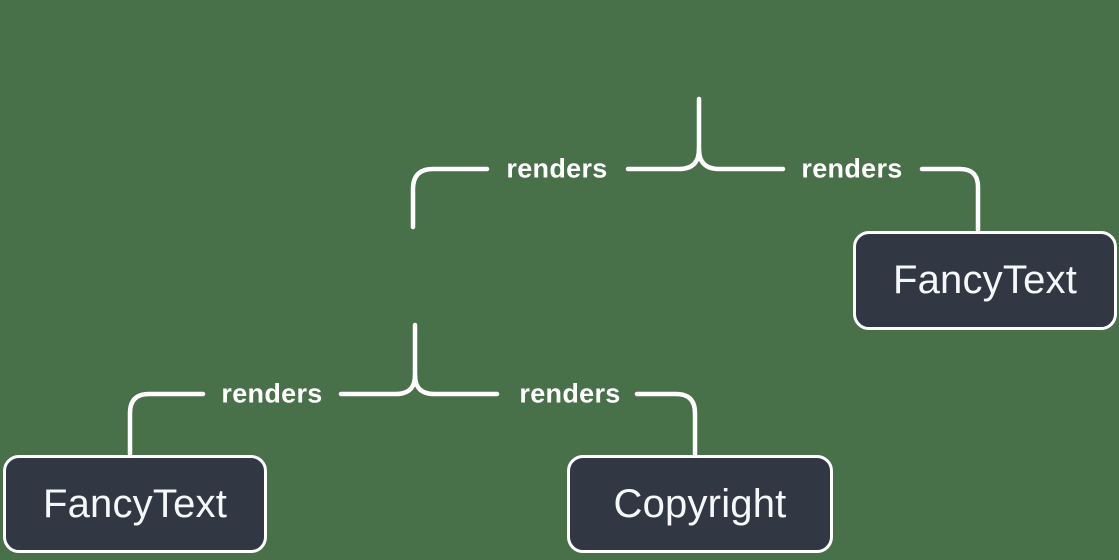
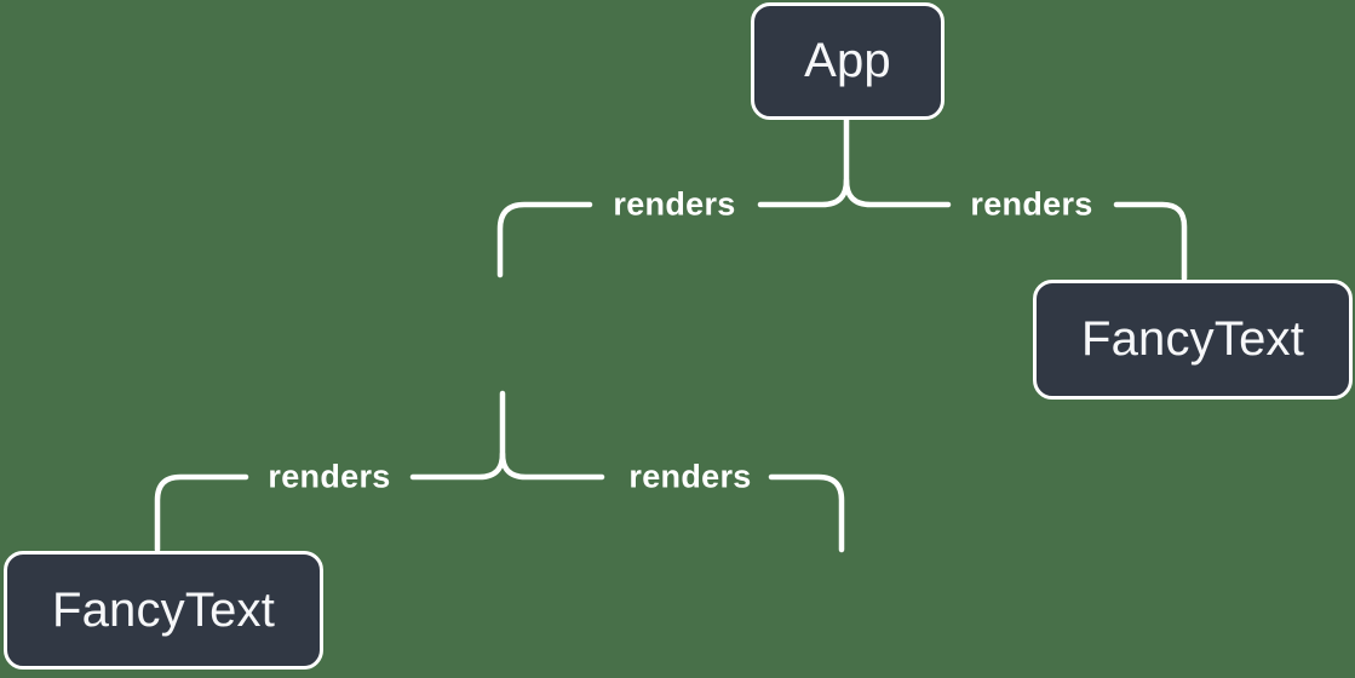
+ App
  FancyText
  FancyText
- Copyright
  renders
  renders
  renders
  renders
